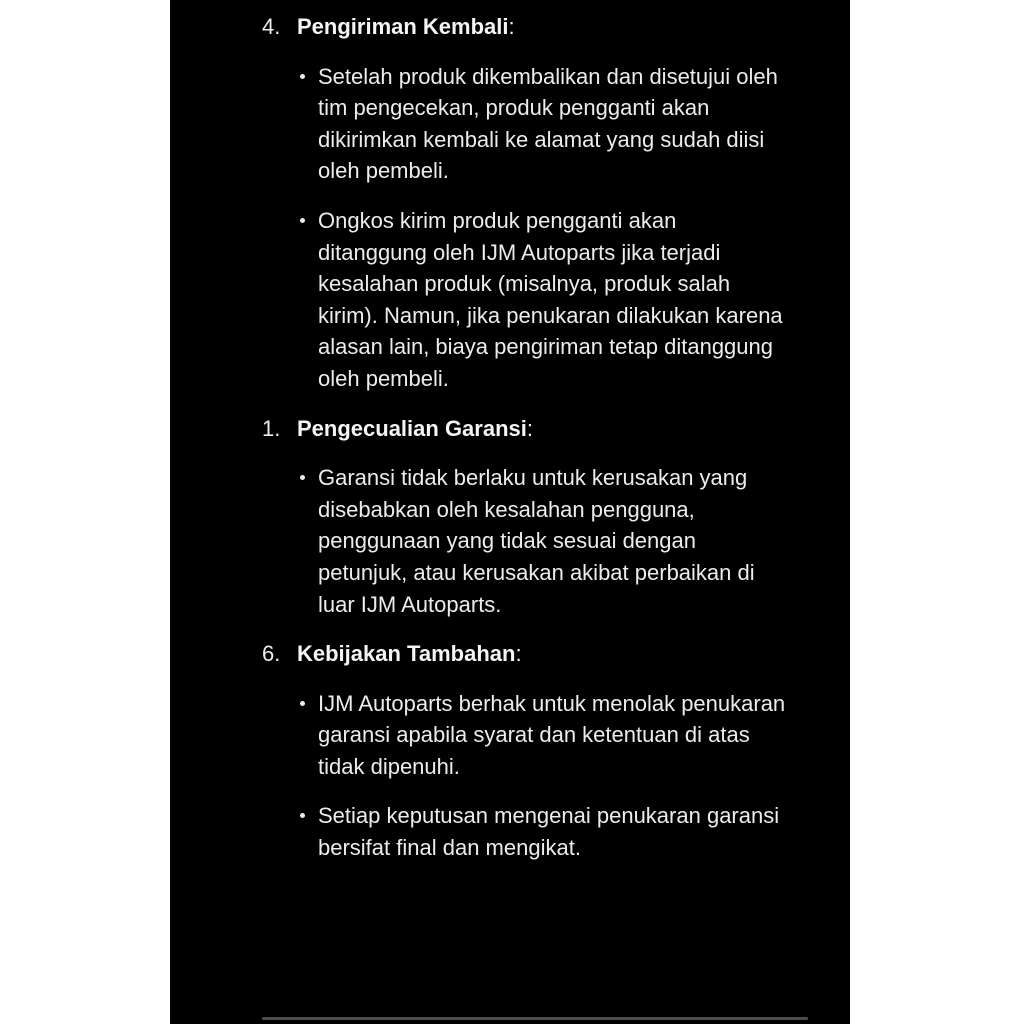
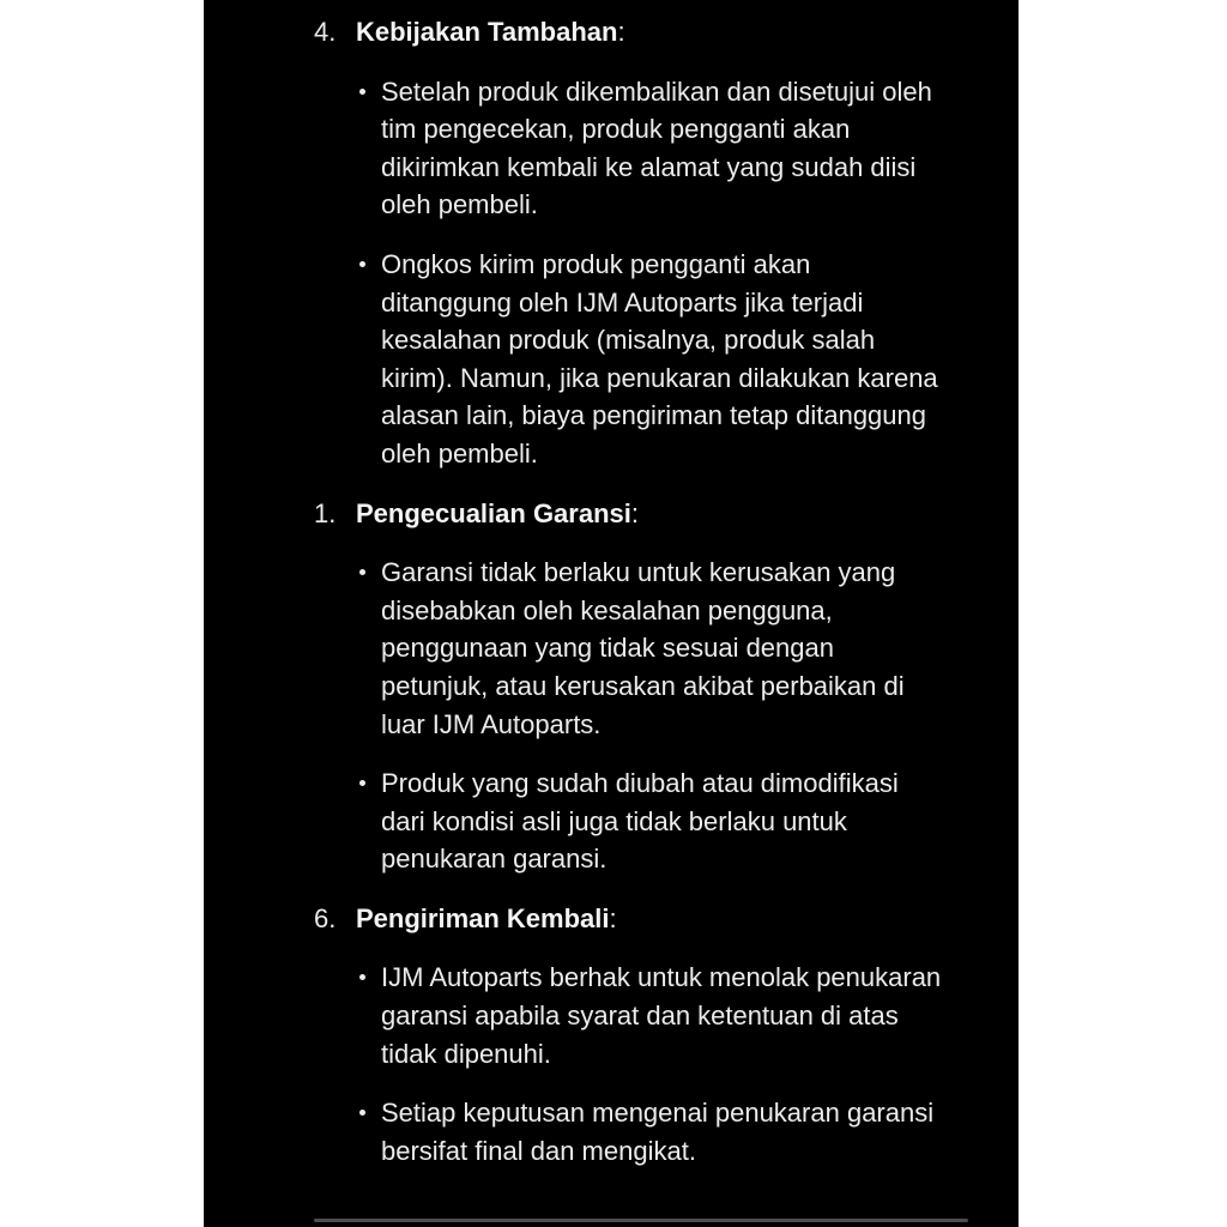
  4.
- Pengiriman Kembali:
+ Kebijakan Tambahan:
  Setelah produk dikembalikan dan disetujui oleh
  tim pengecekan, produk pengganti akan
  dikirimkan kembali ke alamat yang sudah diisi
  oleh pembeli.
  Ongkos kirim produk pengganti akan
  ditanggung oleh IJM Autoparts jika terjadi
  kesalahan produk (misalnya, produk salah
  kirim). Namun, jika penukaran dilakukan karena
  alasan lain, biaya pengiriman tetap ditanggung
  oleh pembeli.
  1.
  Pengecualian Garansi:
  Garansi tidak berlaku untuk kerusakan yang
  disebabkan oleh kesalahan pengguna,
  penggunaan yang tidak sesuai dengan
  petunjuk, atau kerusakan akibat perbaikan di
  luar IJM Autoparts.
+ Produk yang sudah diubah atau dimodifikasi
+ dari kondisi asli juga tidak berlaku untuk
+ penukaran garansi.
  6.
- Kebijakan Tambahan:
+ Pengiriman Kembali:
  IJM Autoparts berhak untuk menolak penukaran
  garansi apabila syarat dan ketentuan di atas
  tidak dipenuhi.
  Setiap keputusan mengenai penukaran garansi
  bersifat final dan mengikat.
